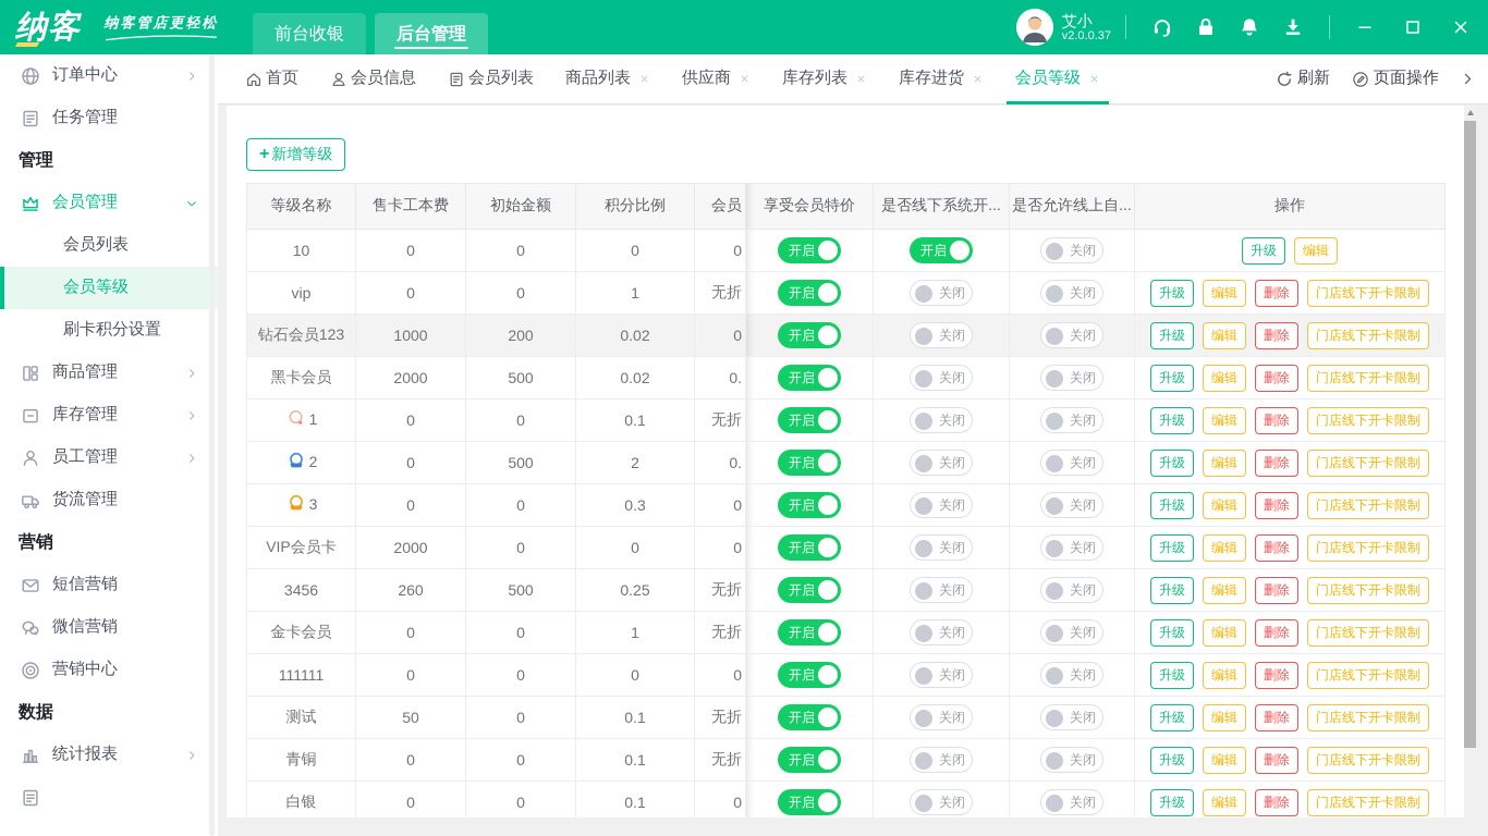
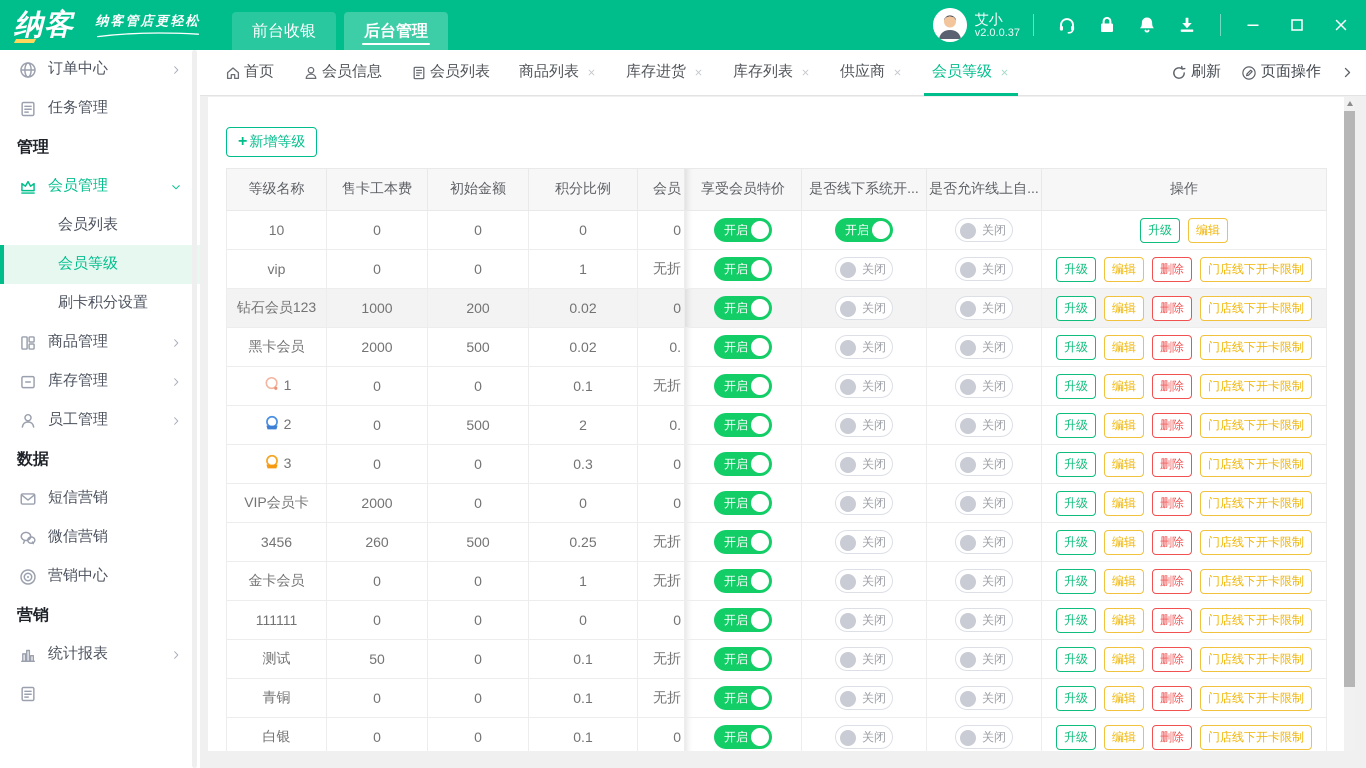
  纳客
  纳客管店更轻松
  前台收银
  后台管理
  艾小
  v2.0.0.37
  订单中心
  任务管理
  管理
  会员管理
  会员列表
  会员等级
  刷卡积分设置
  商品管理
  库存管理
  员工管理
- 货流管理
- 营销
+ 数据
  短信营销
  微信营销
  营销中心
- 数据
+ 营销
  统计报表
  首页
  会员信息
  会员列表
  商品列表
- 供应商
+ 库存进货
  库存列表
- 库存进货
+ 供应商
  会员等级
  刷新
  页面操作
  +
  新增等级
  等级名称	售卡工本费	初始金额	积分比例	会员	享受会员特价	是否线下系统开...	是否允许线上自...	操作
  10	0	0	0	0	开启	开启	关闭	升级 编辑
  vip	0	0	1	无折	开启	关闭	关闭	升级 编辑 删除 门店线下开卡限制
  钻石会员123	1000	200	0.02	0	开启	关闭	关闭	升级 编辑 删除 门店线下开卡限制
  黑卡会员	2000	500	0.02	0.	开启	关闭	关闭	升级 编辑 删除 门店线下开卡限制
  1	0	0	0.1	无折	开启	关闭	关闭	升级 编辑 删除 门店线下开卡限制
  2	0	500	2	0.	开启	关闭	关闭	升级 编辑 删除 门店线下开卡限制
  3	0	0	0.3	0	开启	关闭	关闭	升级 编辑 删除 门店线下开卡限制
  VIP会员卡	2000	0	0	0	开启	关闭	关闭	升级 编辑 删除 门店线下开卡限制
  3456	260	500	0.25	无折	开启	关闭	关闭	升级 编辑 删除 门店线下开卡限制
  金卡会员	0	0	1	无折	开启	关闭	关闭	升级 编辑 删除 门店线下开卡限制
  111111	0	0	0	0	开启	关闭	关闭	升级 编辑 删除 门店线下开卡限制
  测试	50	0	0.1	无折	开启	关闭	关闭	升级 编辑 删除 门店线下开卡限制
  青铜	0	0	0.1	无折	开启	关闭	关闭	升级 编辑 删除 门店线下开卡限制
  白银	0	0	0.1	0	开启	关闭	关闭	升级 编辑 删除 门店线下开卡限制
